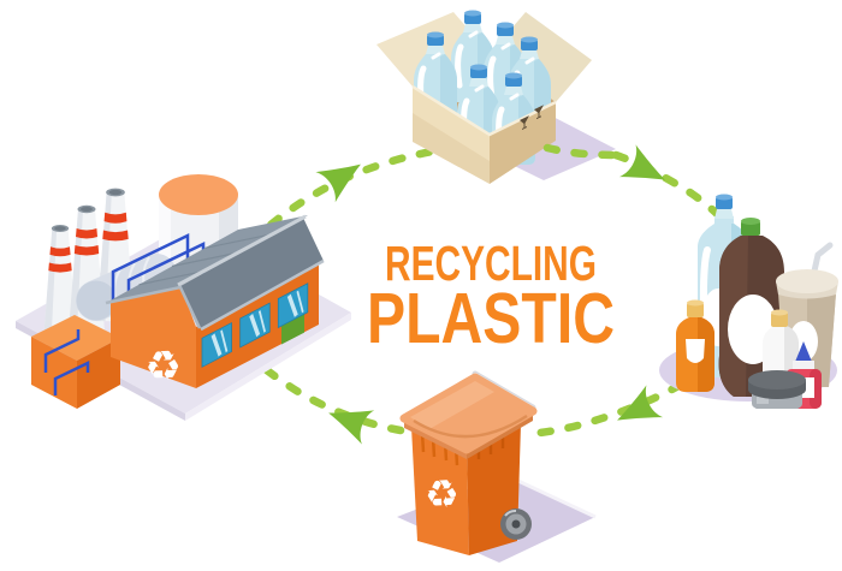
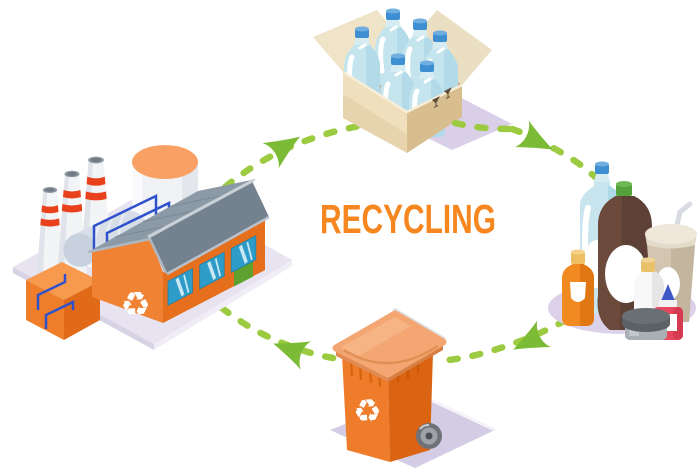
  RECYCLING
- PLASTIC
